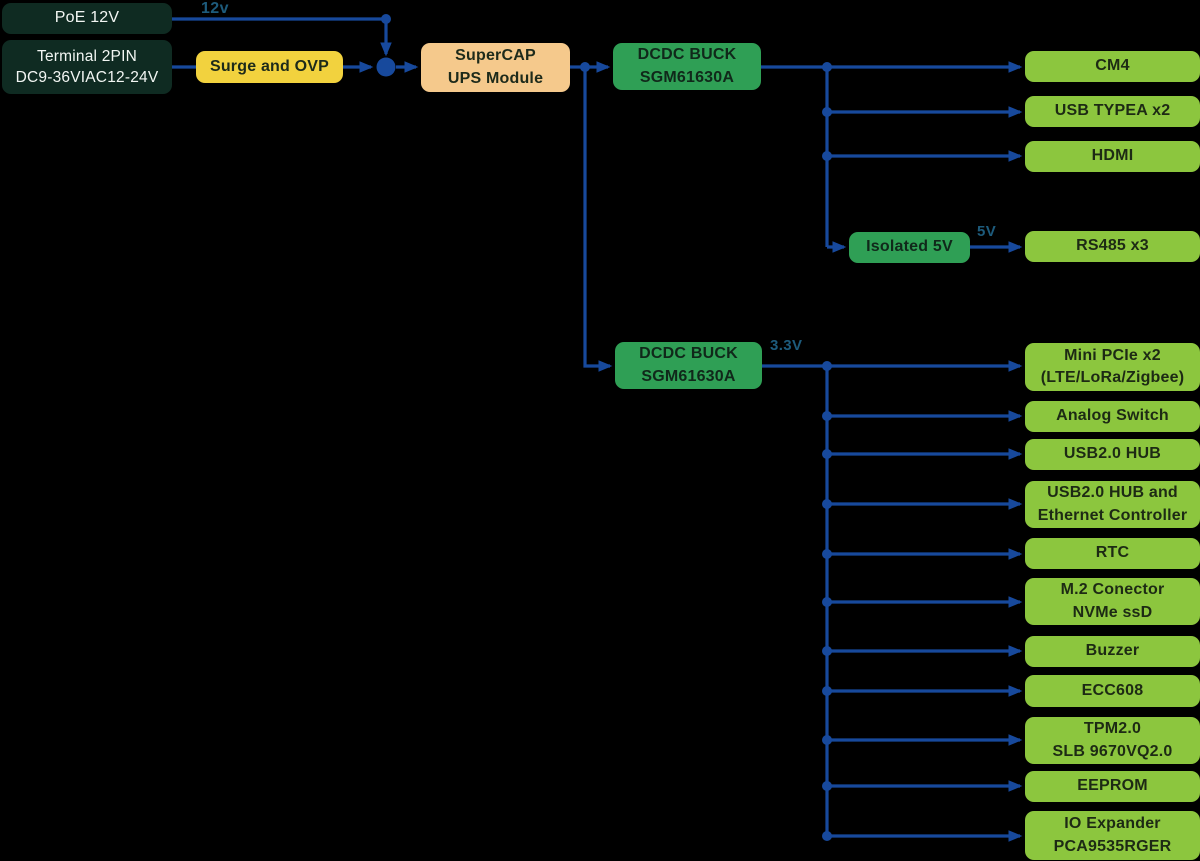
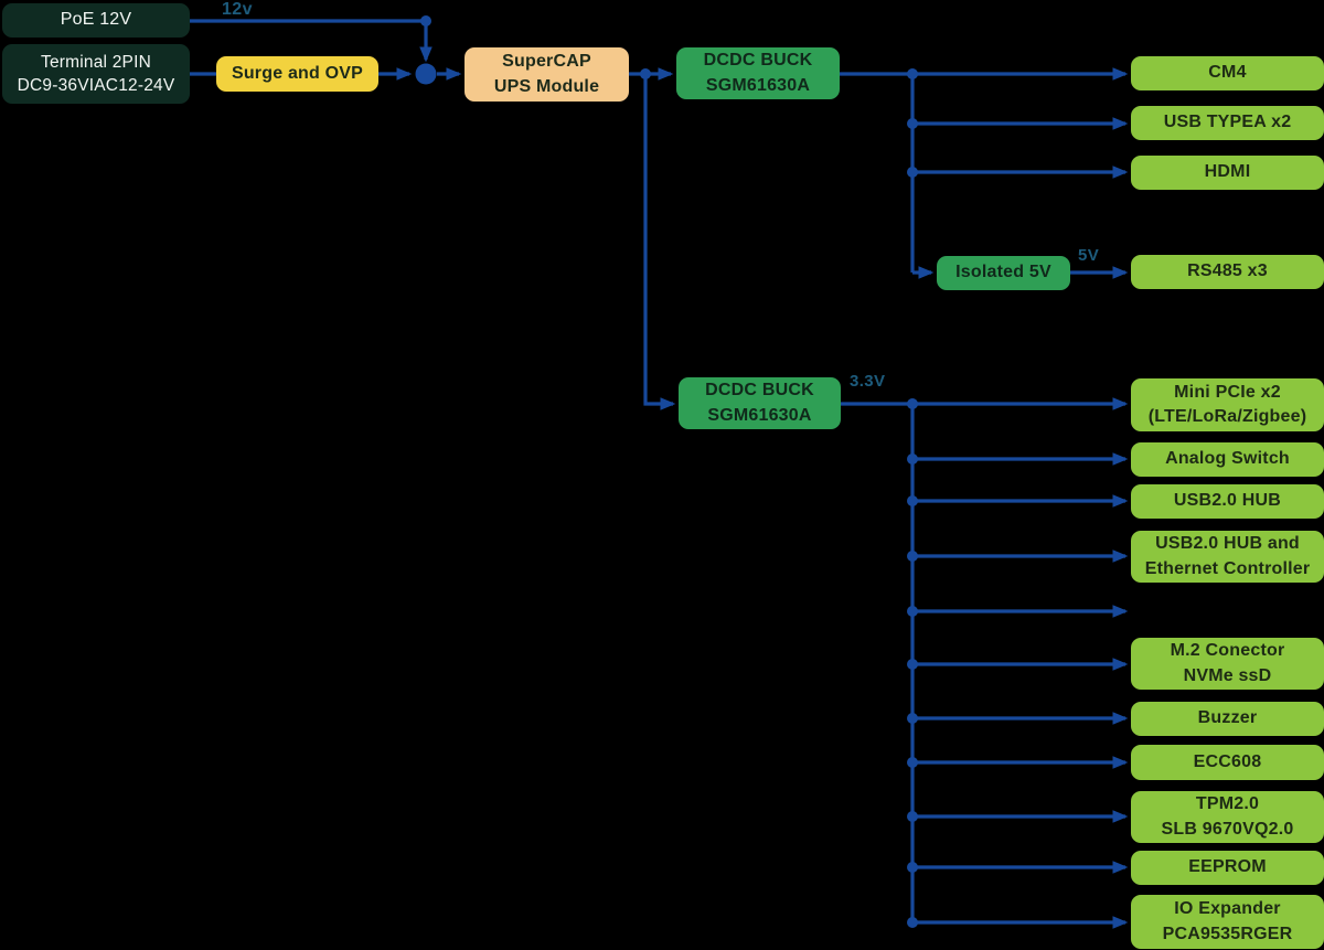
  12v
  3.3V
  5V
  PoE 12V
  Terminal 2PIN
  DC9-36VIAC12-24V
  Surge and OVP
  SuperCAP
  UPS Module
  DCDC BUCK
  SGM61630A
  DCDC BUCK
  SGM61630A
  Isolated 5V
  CM4
  USB TYPEA x2
  HDMI
  RS485 x3
  Mini PCIe x2
  (LTE/LoRa/Zigbee)
  Analog Switch
  USB2.0 HUB
  USB2.0 HUB and
  Ethernet Controller
- RTC
  M.2 Conector
  NVMe ssD
  Buzzer
  ECC608
  TPM2.0
  SLB 9670VQ2.0
  EEPROM
  IO Expander
  PCA9535RGER
